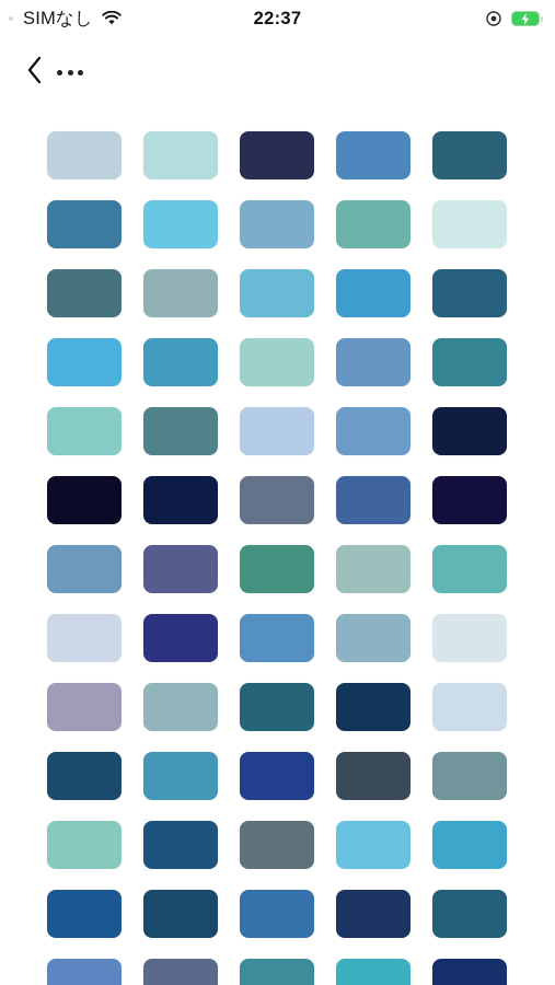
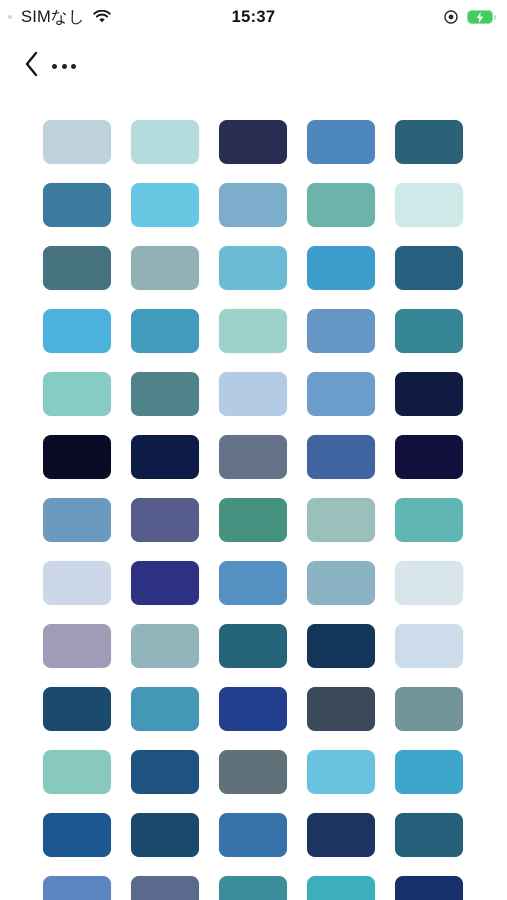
  SIMなし
- 22:37
+ 15:37
